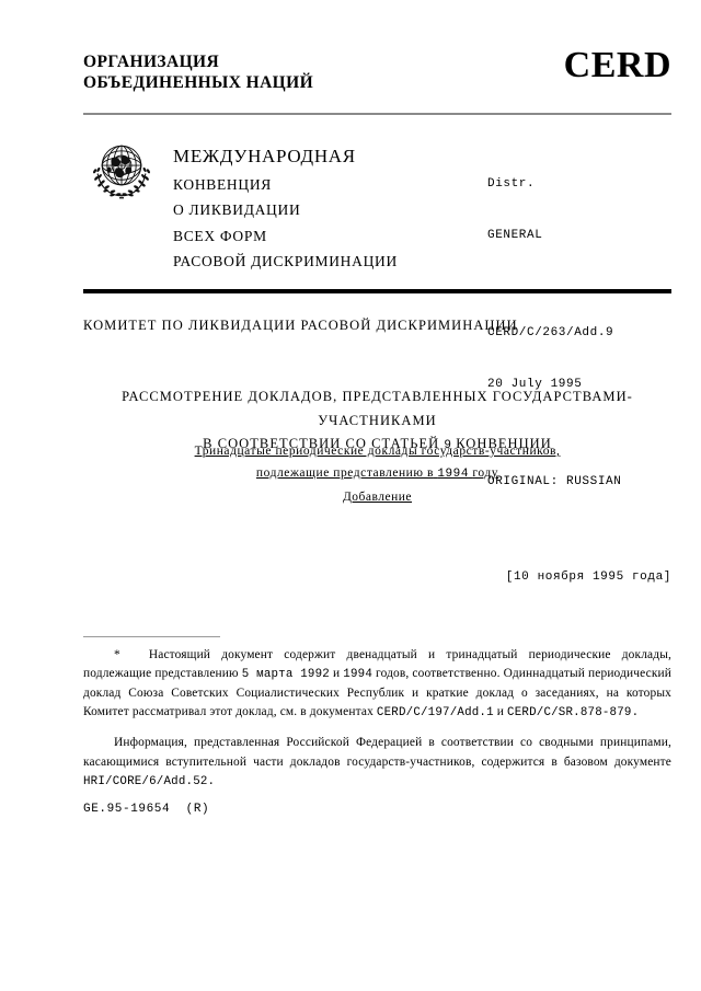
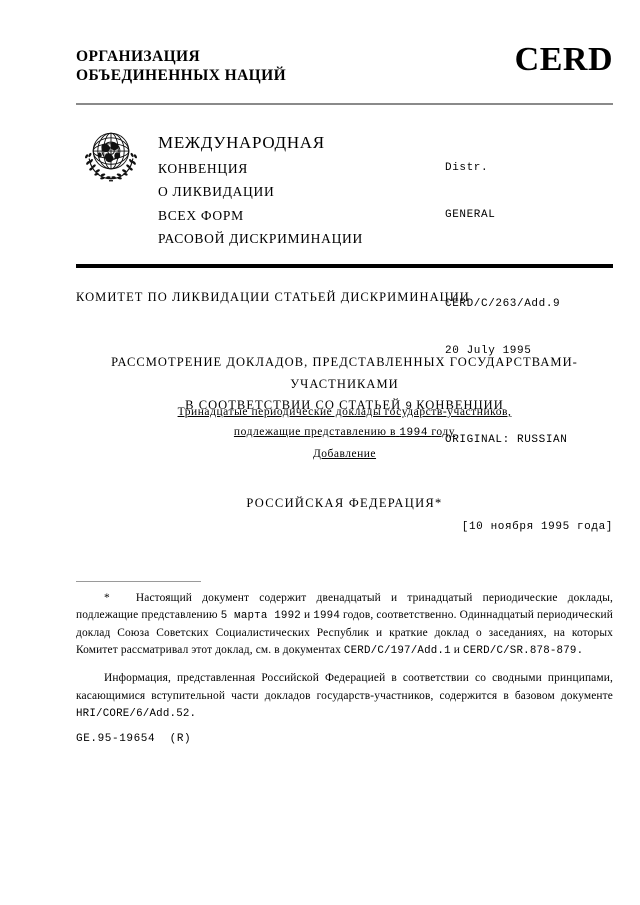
  ОРГАНИЗАЦИЯ
  ОБЪЕДИНЕННЫХ НАЦИЙ
  CERD
  МЕЖДУНАРОДНАЯ
  КОНВЕНЦИЯ
  О ЛИКВИДАЦИИ
  ВСЕХ ФОРМ
  РАСОВОЙ ДИСКРИМИНАЦИИ
  Distr.
  GENERAL
  CERD/C/263/Add.9
  20 July 1995
  ORIGINAL: RUSSIAN
- КОМИТЕТ ПО ЛИКВИДАЦИИ РАСОВОЙ ДИСКРИМИНАЦИИ
+ КОМИТЕТ ПО ЛИКВИДАЦИИ СТАТЬЕЙ ДИСКРИМИНАЦИИ
  РАССМОТРЕНИЕ ДОКЛАДОВ, ПРЕДСТАВЛЕННЫХ ГОСУДАРСТВАМИ-УЧАСТНИКАМИ
  В СООТВЕТСТВИИ СО СТАТЬЕЙ 9 КОНВЕНЦИИ
  Тринадцатые периодические доклады государств-участников,
  подлежащие представлению в 1994 году
  Добавление
+ РОССИЙСКАЯ ФЕДЕРАЦИЯ*
  [10 ноября 1995 года]
  * Настоящий документ содержит двенадцатый и тринадцатый периодические доклады, подлежащие представлению 5 марта 1992 и 1994 годов, соответственно. Одиннадцатый периодический доклад Союза Советских Социалистических Республик и краткие доклад о заседаниях, на которых Комитет рассматривал этот доклад, см. в документах CERD/C/197/Add.1 и CERD/C/SR.878-879.
  Информация, представленная Российской Федерацией в соответствии со сводными принципами, касающимися вступительной части докладов государств-участников, содержится в базовом документе HRI/CORE/6/Add.52.
  GE.95-19654 (R)
